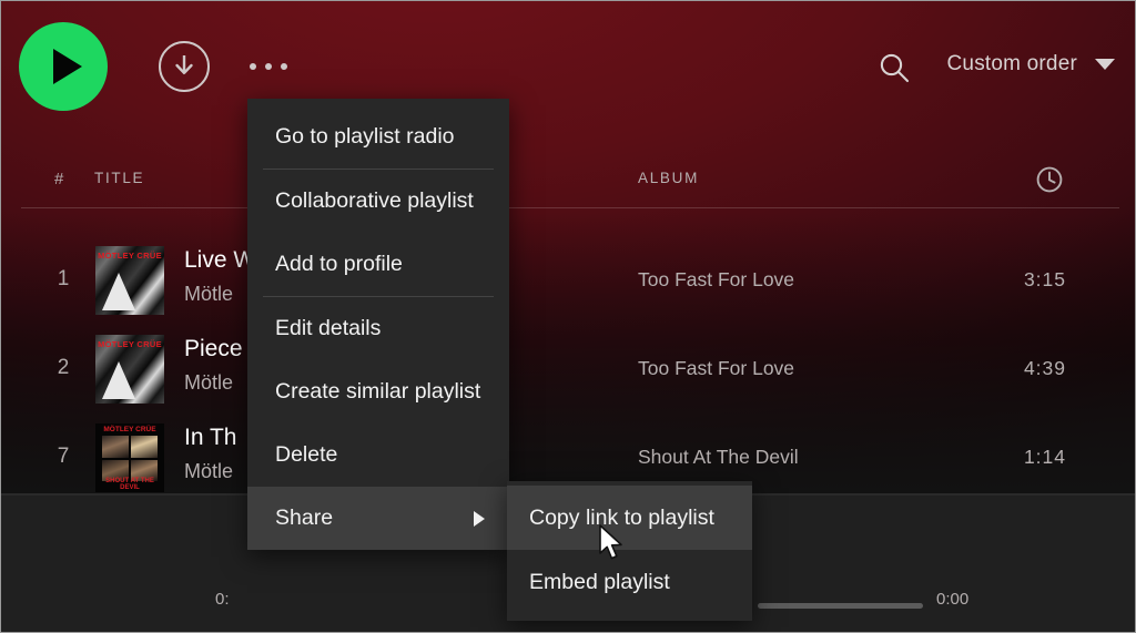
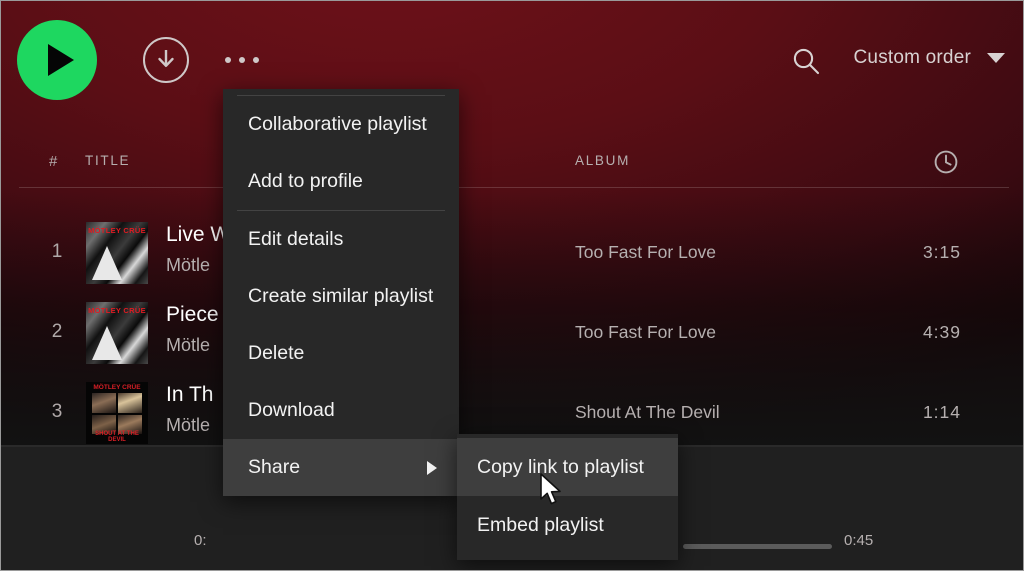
  Custom order
  #
  TITLE
  ALBUM
  1
  MÖTLEY CRÜE
  Live W
  Mötle
  Too Fast For Love
  3:15
  2
  MÖTLEY CRÜE
  Piece
  Mötle
  Too Fast For Love
  4:39
- 7
+ 3
  In Th
  Mötle
  Shout At The Devil
  1:14
  0:
- 0:00
+ 0:45
- Go to playlist radio
  Collaborative playlist
  Add to profile
  Edit details
  Create similar playlist
  Delete
+ Download
  Share
  Copy link to playlist
  Embed playlist
